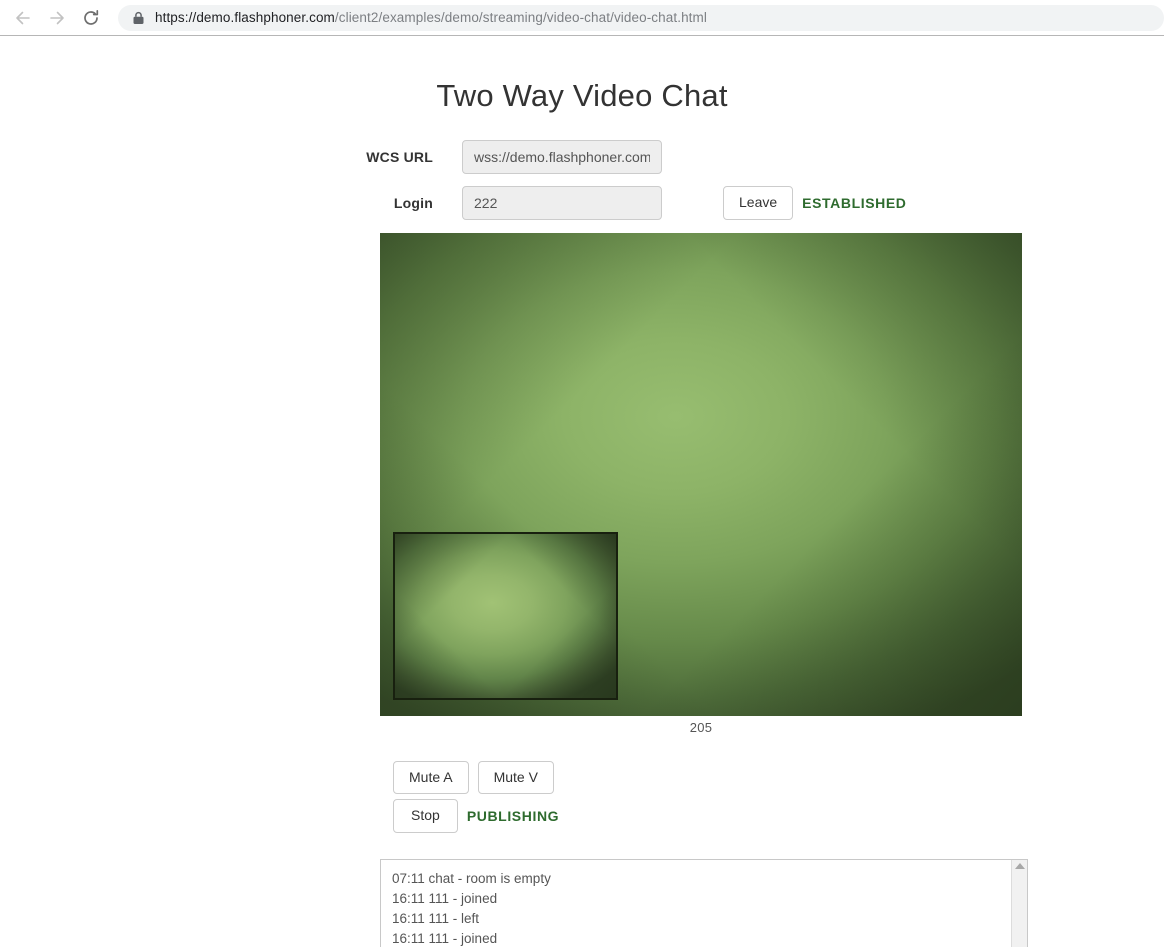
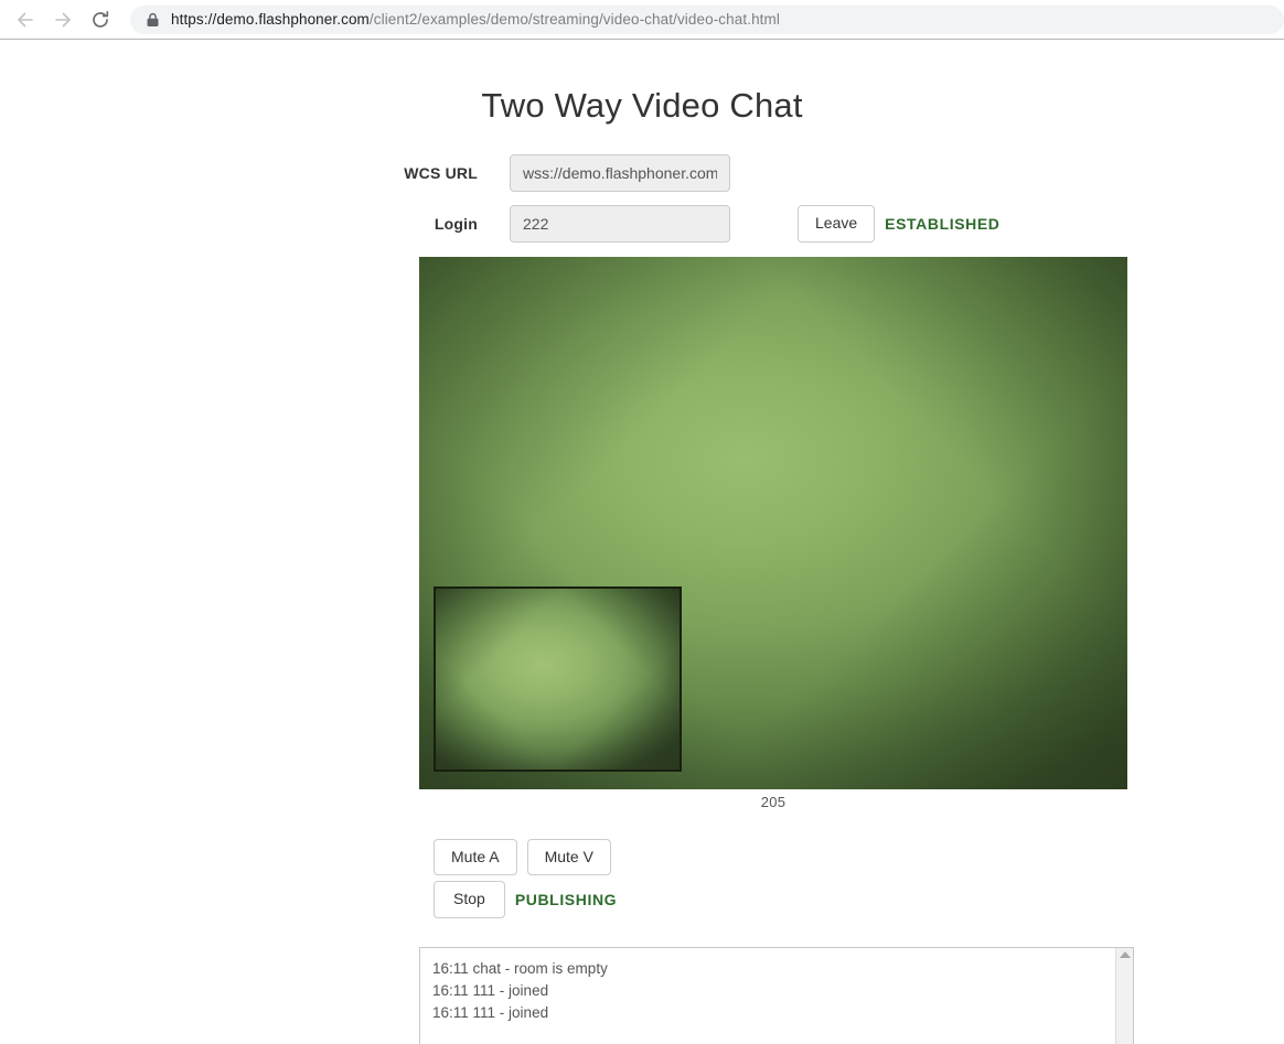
  https://demo.flashphoner.com/client2/examples/demo/streaming/video-chat/video-chat.html
  Two Way Video Chat
  WCS URL
  wss://demo.flashphoner.com
  Login
  222
  Leave
  ESTABLISHED
  205
  Mute A
  Mute V
  Stop
  PUBLISHING
- 07:11 chat - room is empty
+ 16:11 chat - room is empty
  16:11 111 - joined
- 16:11 111 - left
  16:11 111 - joined
